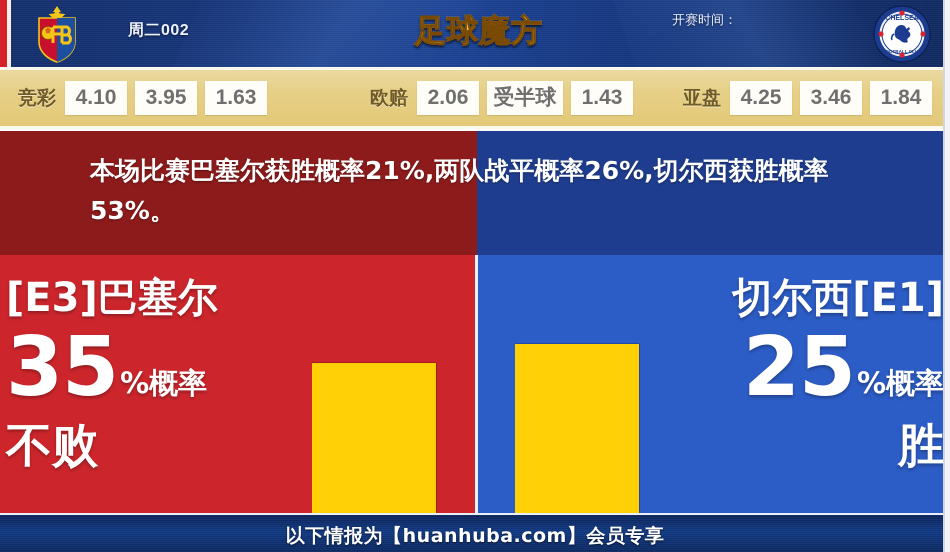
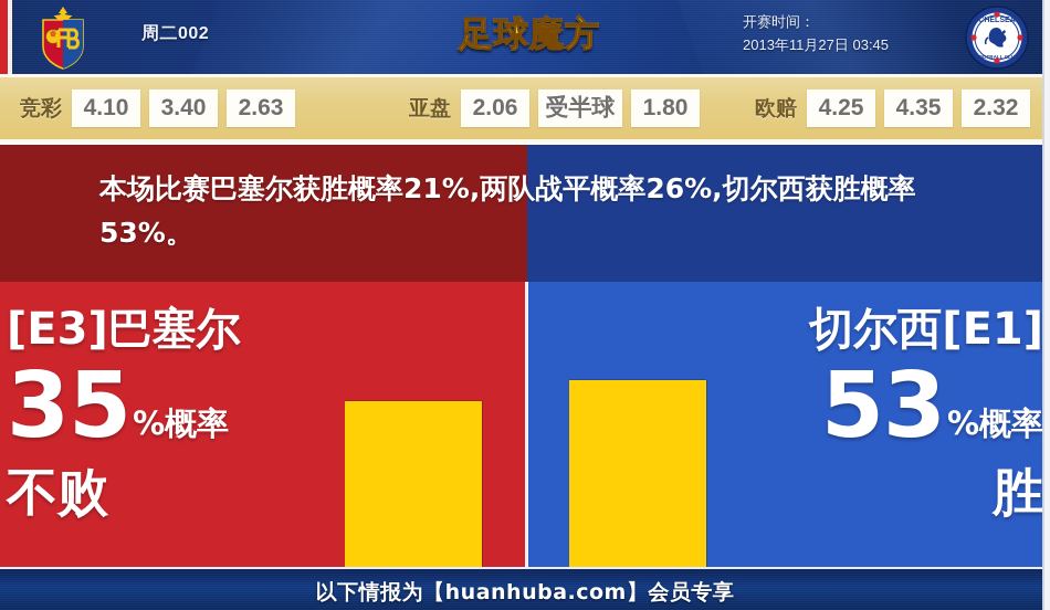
  周二002
  足球魔方
  开赛时间：
+ 2013年11月27日 03:45
  竞彩
  4.10
- 3.95
+ 3.40
- 1.63
+ 2.63
- 欧赔
+ 亚盘
  2.06
  受半球
- 1.43
+ 1.80
- 亚盘
+ 欧赔
  4.25
- 3.46
+ 4.35
- 1.84
+ 2.32
  本场比赛巴塞尔获胜概率21%,两队战平概率26%,切尔西获胜概率53%。
  [E3]巴塞尔
  35%概率
  不败
  切尔西[E1]
- 25%概率
+ 53%概率
  胜
  以下情报为【huanhuba.com】会员专享
